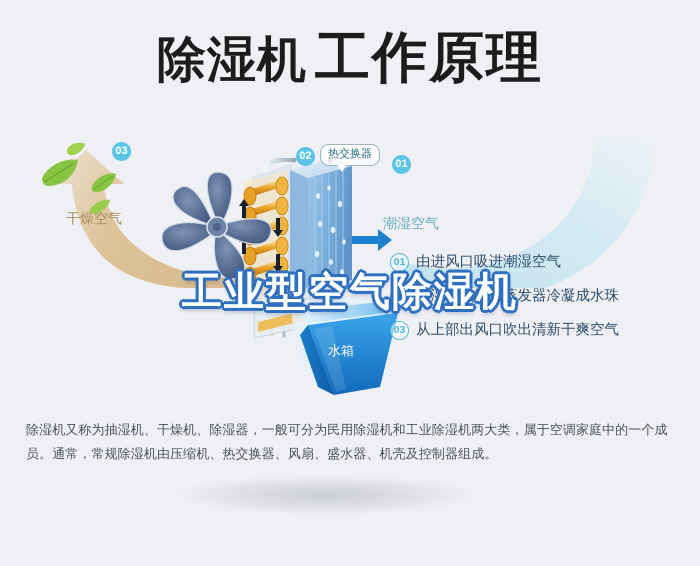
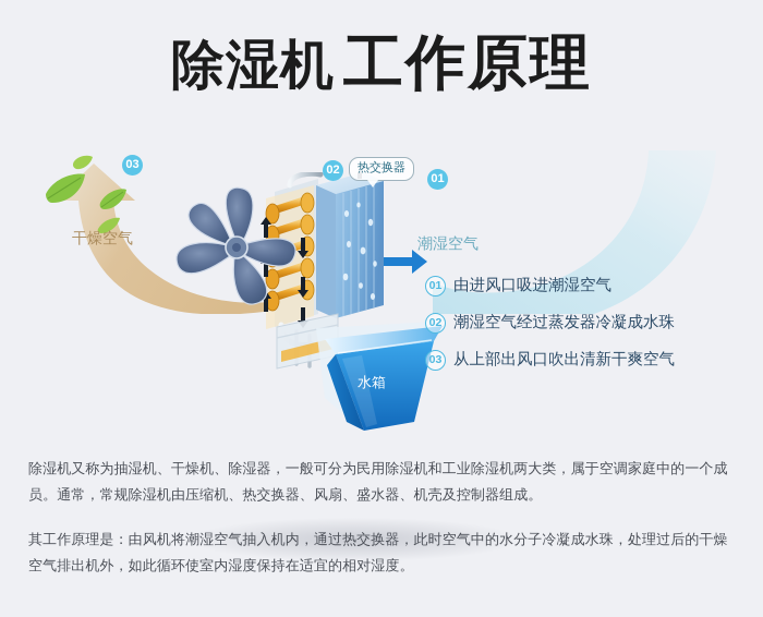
  除湿机 工作原理
  03
  02
  01
  热交换器
  潮湿空气
  干燥空气
  水箱
  01
  由进风口吸进潮湿空气
  02
  潮湿空气经过蒸发器冷凝成水珠
  03
  从上部出风口吹出清新干爽空气
- 工业型空气除湿机
  除湿机又称为抽湿机、干燥机、除湿器，一般可分为民用除湿机和工业除湿机两大类，属于空调家庭中的一个成员。通常，常规除湿机由压缩机、热交换器、风扇、盛水器、机壳及控制器组成。
+ 其工作原理是：由风机将潮湿空气抽入机内，通过热交换器，此时空气中的水分子冷凝成水珠，处理过后的干燥空气排出机外，如此循环使室内湿度保持在适宜的相对湿度。
